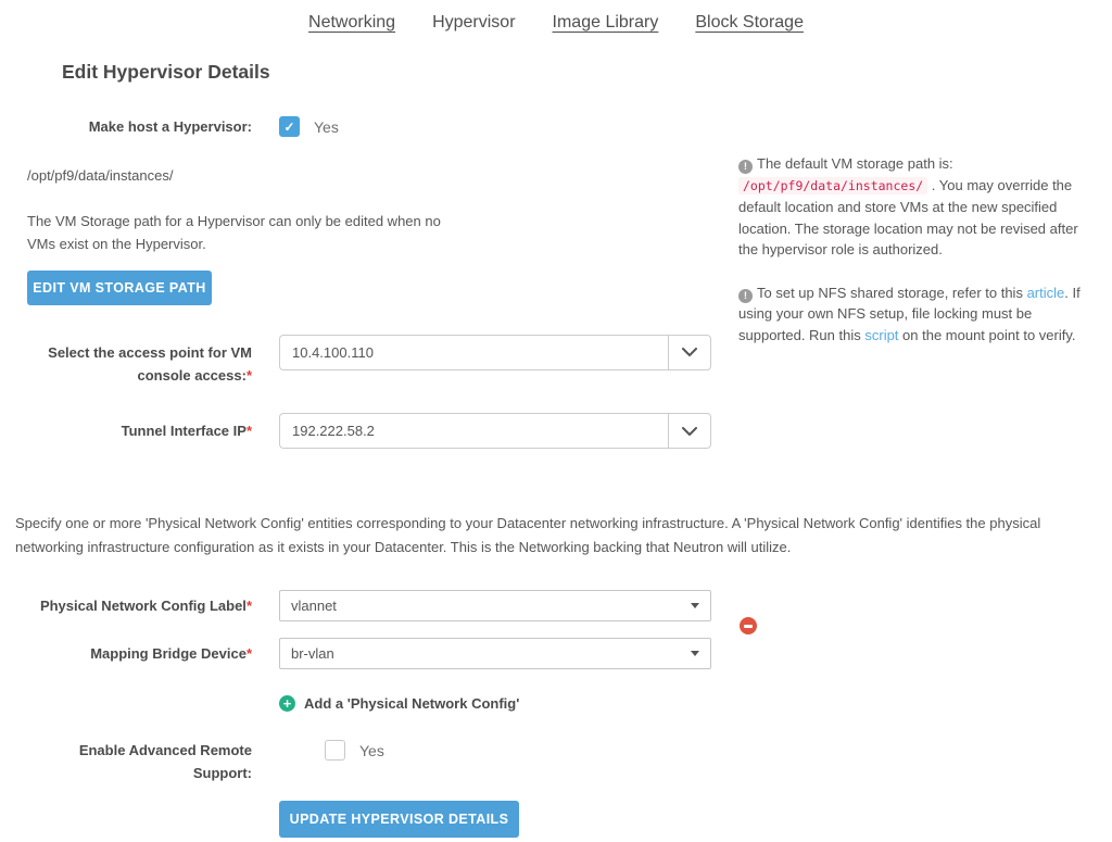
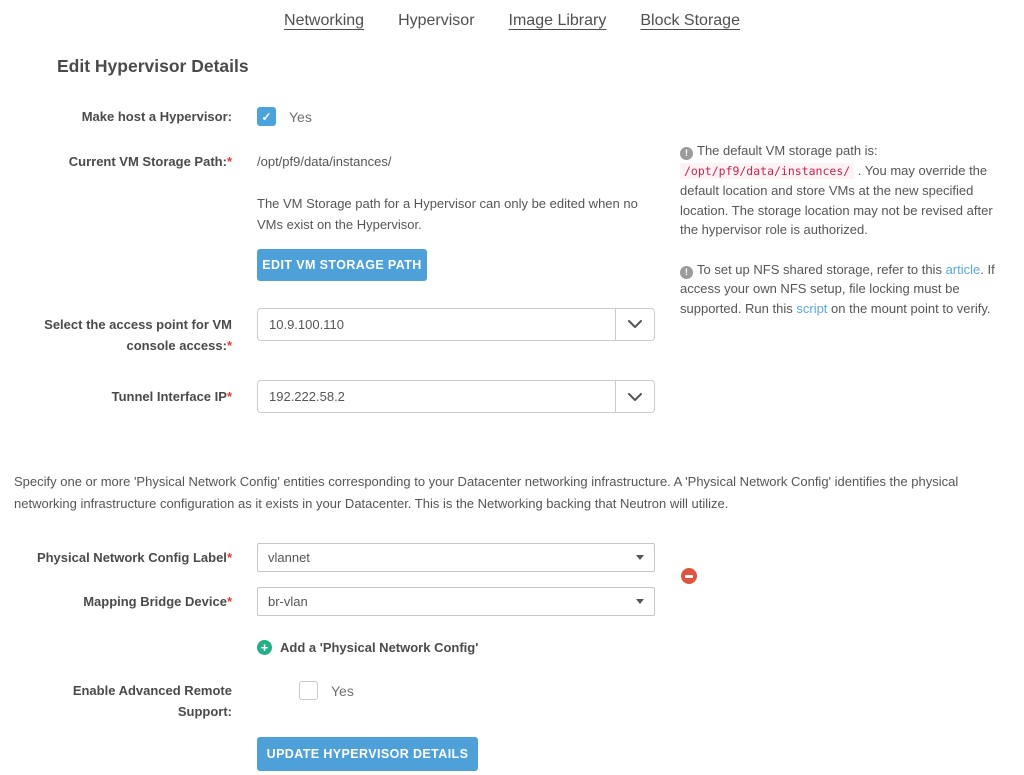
  Networking
  Hypervisor
  Image Library
  Block Storage
  Edit Hypervisor Details
  Make host a Hypervisor:
  ✓
  Yes
+ Current VM Storage Path:*
  /opt/pf9/data/instances/
  The VM Storage path for a Hypervisor can only be edited when no VMs exist on the Hypervisor.
  EDIT VM STORAGE PATH
  Select the access point for VM console access:*
- 10.4.100.110
+ 10.9.100.110
  Tunnel Interface IP*
  192.222.58.2
  Specify one or more 'Physical Network Config' entities corresponding to your Datacenter networking infrastructure. A 'Physical Network Config' identifies the physical networking infrastructure configuration as it exists in your Datacenter. This is the Networking backing that Neutron will utilize.
  Physical Network Config Label*
  vlannet
  Mapping Bridge Device*
  br-vlan
  +
  Add a 'Physical Network Config'
  Enable Advanced Remote Support:
  Yes
  UPDATE HYPERVISOR DETAILS
  ! The default VM storage path is: /opt/pf9/data/instances/ . You may override the default location and store VMs at the new specified location. The storage location may not be revised after the hypervisor role is authorized.
- ! To set up NFS shared storage, refer to this article. If using your own NFS setup, file locking must be supported. Run this script on the mount point to verify.
+ ! To set up NFS shared storage, refer to this article. If access your own NFS setup, file locking must be supported. Run this script on the mount point to verify.
